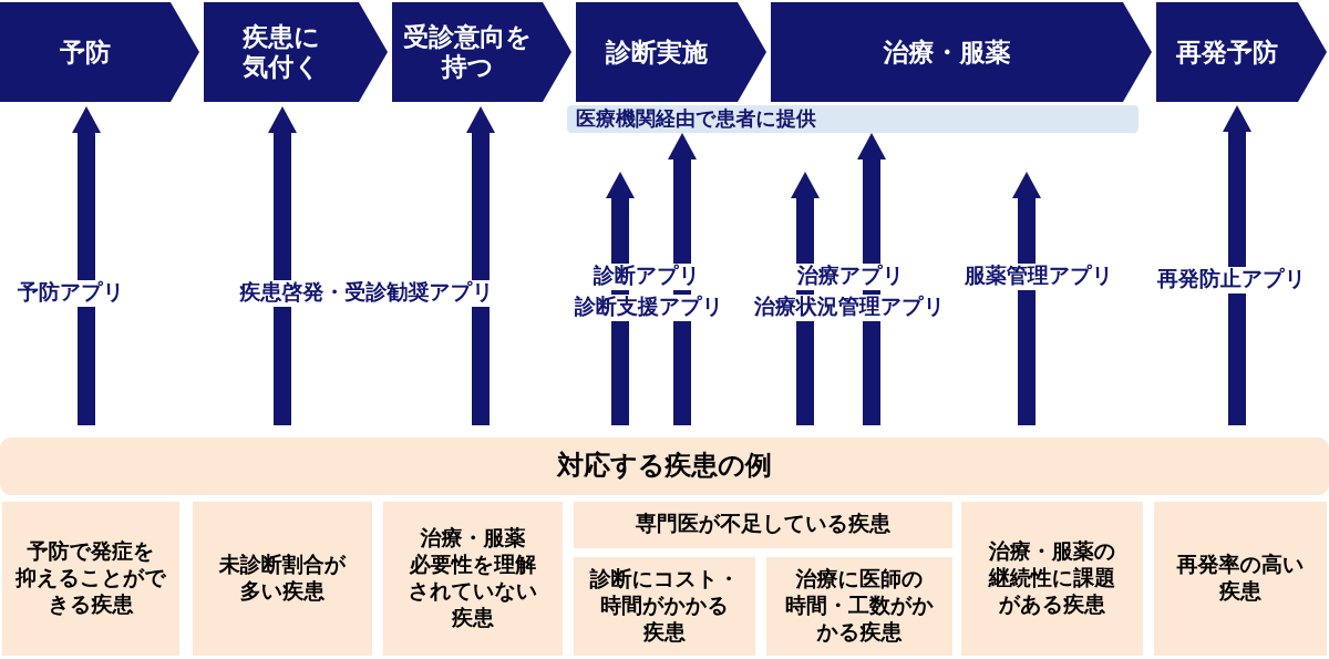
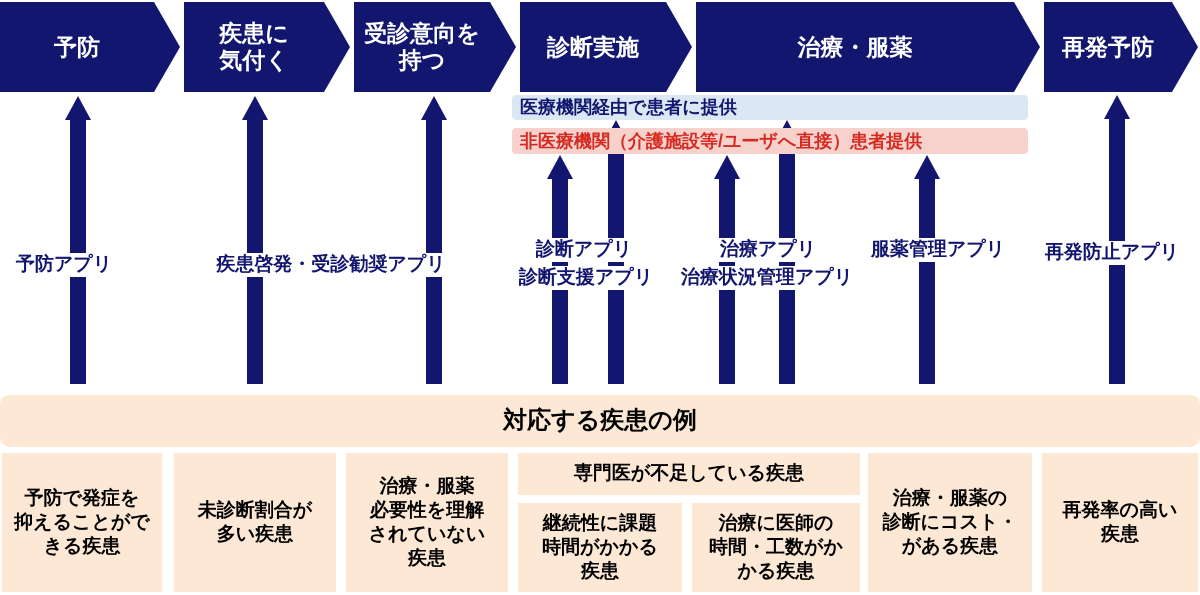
  予防
  疾患に
  気付く
  受診意向を
  持つ
  診断実施
  治療・服薬
  再発予防
  医療機関経由で患者に提供
+ 非医療機関（介護施設等/ユーザへ直接）患者提供
  予防アプリ
  疾患啓発・受診勧奨アプリ
  診断アプリ
  診断支援アプリ
  治療アプリ
  治療状況管理アプリ
  服薬管理アプリ
  再発防止アプリ
  対応する疾患の例
  予防で発症を
  抑えることがで
  きる疾患
  未診断割合が
  多い疾患
  治療・服薬
  必要性を理解
  されていない
  疾患
  専門医が不足している疾患
- 診断にコスト・
+ 継続性に課題
  時間がかかる
  疾患
  治療に医師の
  時間・工数がか
  かる疾患
  治療・服薬の
- 継続性に課題
+ 診断にコスト・
  がある疾患
  再発率の高い
  疾患
